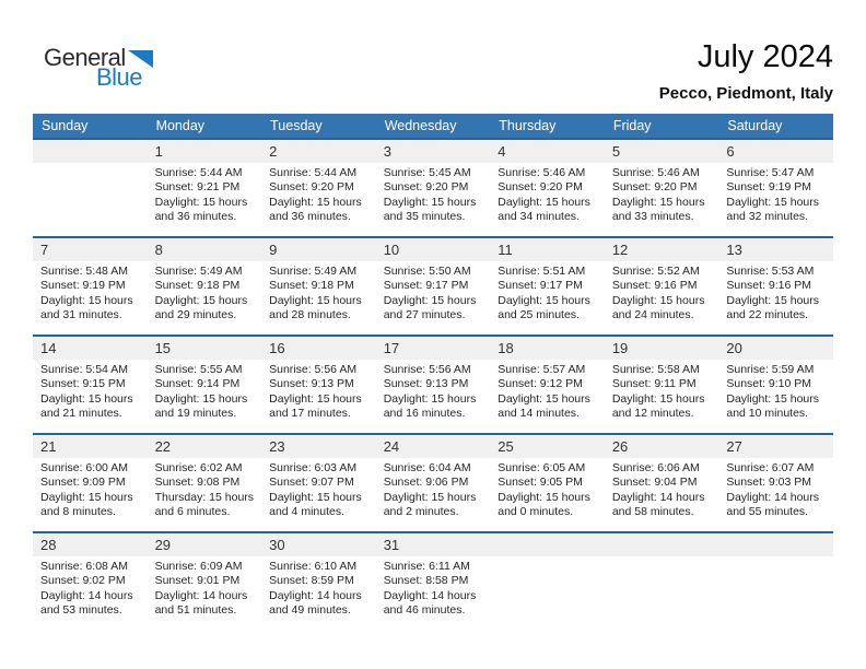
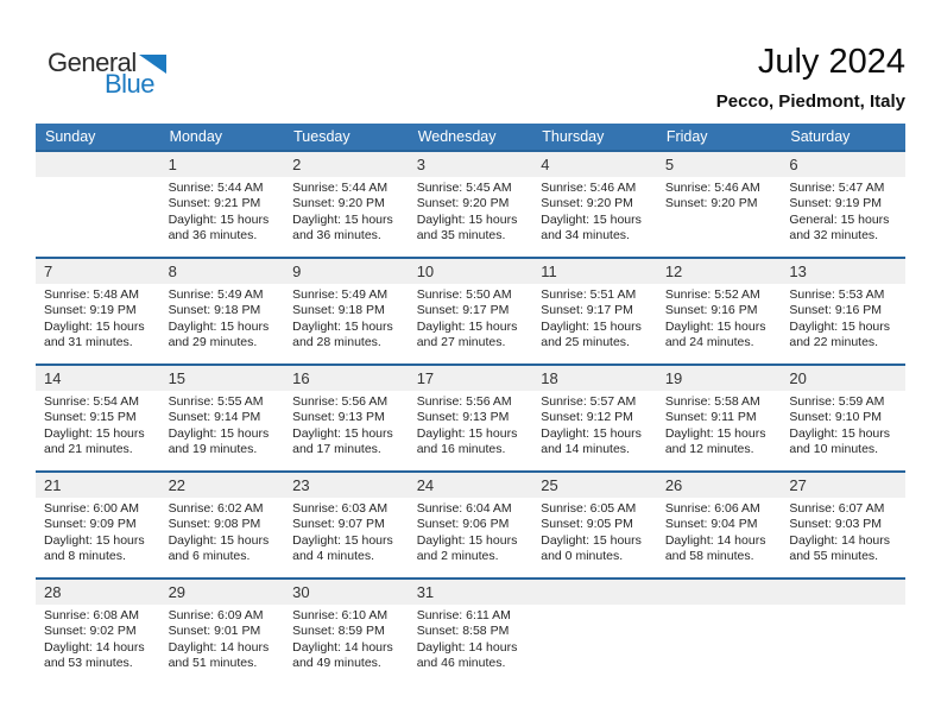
  General
  Blue
  July 2024
  Pecco, Piedmont, Italy
  Sunday
  Monday
  Tuesday
  Wednesday
  Thursday
  Friday
  Saturday
  1
  2
  3
  4
  5
  6
  Sunrise: 5:44 AM
  Sunset: 9:21 PM
  Daylight: 15 hours and 36 minutes.
  Sunrise: 5:44 AM
  Sunset: 9:20 PM
  Daylight: 15 hours and 36 minutes.
  Sunrise: 5:45 AM
  Sunset: 9:20 PM
  Daylight: 15 hours and 35 minutes.
  Sunrise: 5:46 AM
  Sunset: 9:20 PM
  Daylight: 15 hours and 34 minutes.
  Sunrise: 5:46 AM
  Sunset: 9:20 PM
- Daylight: 15 hours and 33 minutes.
  Sunrise: 5:47 AM
  Sunset: 9:19 PM
- Daylight: 15 hours and 32 minutes.
+ General: 15 hours and 32 minutes.
  7
  8
  9
  10
  11
  12
  13
  Sunrise: 5:48 AM
  Sunset: 9:19 PM
  Daylight: 15 hours and 31 minutes.
  Sunrise: 5:49 AM
  Sunset: 9:18 PM
  Daylight: 15 hours and 29 minutes.
  Sunrise: 5:49 AM
  Sunset: 9:18 PM
  Daylight: 15 hours and 28 minutes.
  Sunrise: 5:50 AM
  Sunset: 9:17 PM
  Daylight: 15 hours and 27 minutes.
  Sunrise: 5:51 AM
  Sunset: 9:17 PM
  Daylight: 15 hours and 25 minutes.
  Sunrise: 5:52 AM
  Sunset: 9:16 PM
  Daylight: 15 hours and 24 minutes.
  Sunrise: 5:53 AM
  Sunset: 9:16 PM
  Daylight: 15 hours and 22 minutes.
  14
  15
  16
  17
  18
  19
  20
  Sunrise: 5:54 AM
  Sunset: 9:15 PM
  Daylight: 15 hours and 21 minutes.
  Sunrise: 5:55 AM
  Sunset: 9:14 PM
  Daylight: 15 hours and 19 minutes.
  Sunrise: 5:56 AM
  Sunset: 9:13 PM
  Daylight: 15 hours and 17 minutes.
  Sunrise: 5:56 AM
  Sunset: 9:13 PM
  Daylight: 15 hours and 16 minutes.
  Sunrise: 5:57 AM
  Sunset: 9:12 PM
  Daylight: 15 hours and 14 minutes.
  Sunrise: 5:58 AM
  Sunset: 9:11 PM
  Daylight: 15 hours and 12 minutes.
  Sunrise: 5:59 AM
  Sunset: 9:10 PM
  Daylight: 15 hours and 10 minutes.
  21
  22
  23
  24
  25
  26
  27
  Sunrise: 6:00 AM
  Sunset: 9:09 PM
  Daylight: 15 hours and 8 minutes.
  Sunrise: 6:02 AM
  Sunset: 9:08 PM
- Thursday: 15 hours and 6 minutes.
+ Daylight: 15 hours and 6 minutes.
  Sunrise: 6:03 AM
  Sunset: 9:07 PM
  Daylight: 15 hours and 4 minutes.
  Sunrise: 6:04 AM
  Sunset: 9:06 PM
  Daylight: 15 hours and 2 minutes.
  Sunrise: 6:05 AM
  Sunset: 9:05 PM
  Daylight: 15 hours and 0 minutes.
  Sunrise: 6:06 AM
  Sunset: 9:04 PM
  Daylight: 14 hours and 58 minutes.
  Sunrise: 6:07 AM
  Sunset: 9:03 PM
  Daylight: 14 hours and 55 minutes.
  28
  29
  30
  31
  Sunrise: 6:08 AM
  Sunset: 9:02 PM
  Daylight: 14 hours and 53 minutes.
  Sunrise: 6:09 AM
  Sunset: 9:01 PM
  Daylight: 14 hours and 51 minutes.
  Sunrise: 6:10 AM
  Sunset: 8:59 PM
  Daylight: 14 hours and 49 minutes.
  Sunrise: 6:11 AM
  Sunset: 8:58 PM
  Daylight: 14 hours and 46 minutes.
